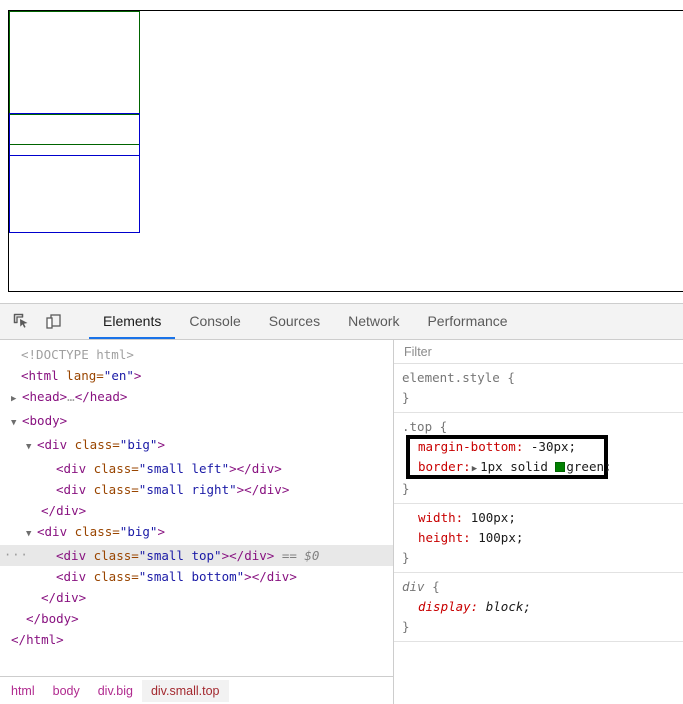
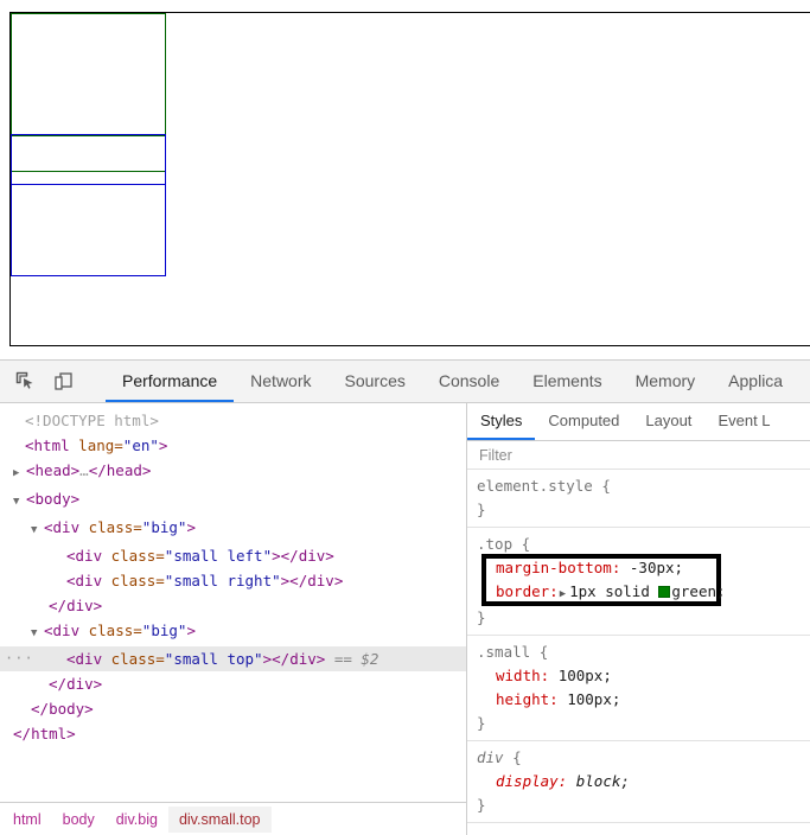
- Elements
+ Performance
- Console
+ Network
  Sources
- Network
+ Console
- Performance
+ Elements
+ Memory
+ Applica
  <!DOCTYPE html>
  <html lang="en">
  ▶ <head>…</head>
  ▼ <body>
  ▼ <div class="big">
  <div class="small left"></div>
  <div class="small right"></div>
  </div>
  ▼ <div class="big">
  ···
- <div class="small top"></div> == $0
+ <div class="small top"></div> == $2
- <div class="small bottom"></div>
  </div>
  </body>
  </html>
  html
  body
  div.big
  div.small.top
+ Styles
+ Computed
+ Layout
+ Event L
  Filter
  element.style {
  }
  .top {
  margin-bottom: -30px;
  border:▶ 1px solid green;
  }
+ .small {
  width: 100px;
  height: 100px;
  }
  div {
  display: block;
  }
